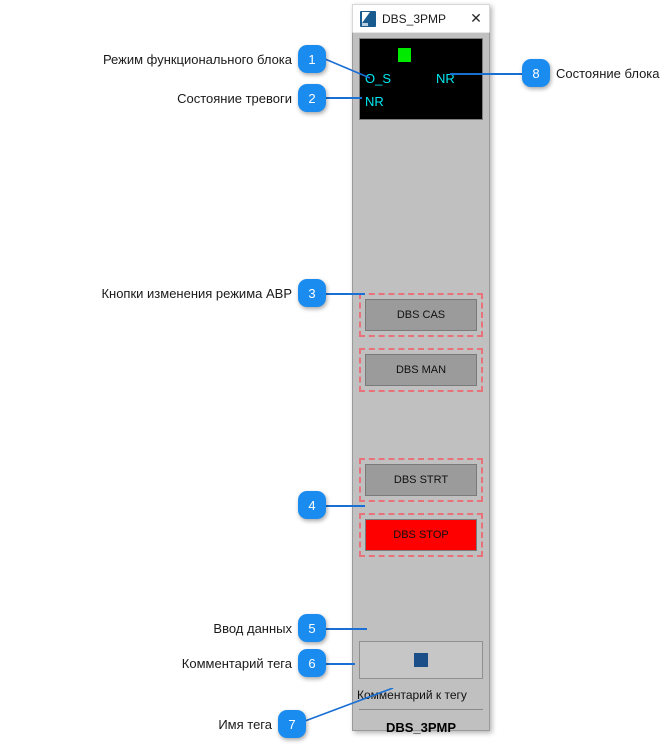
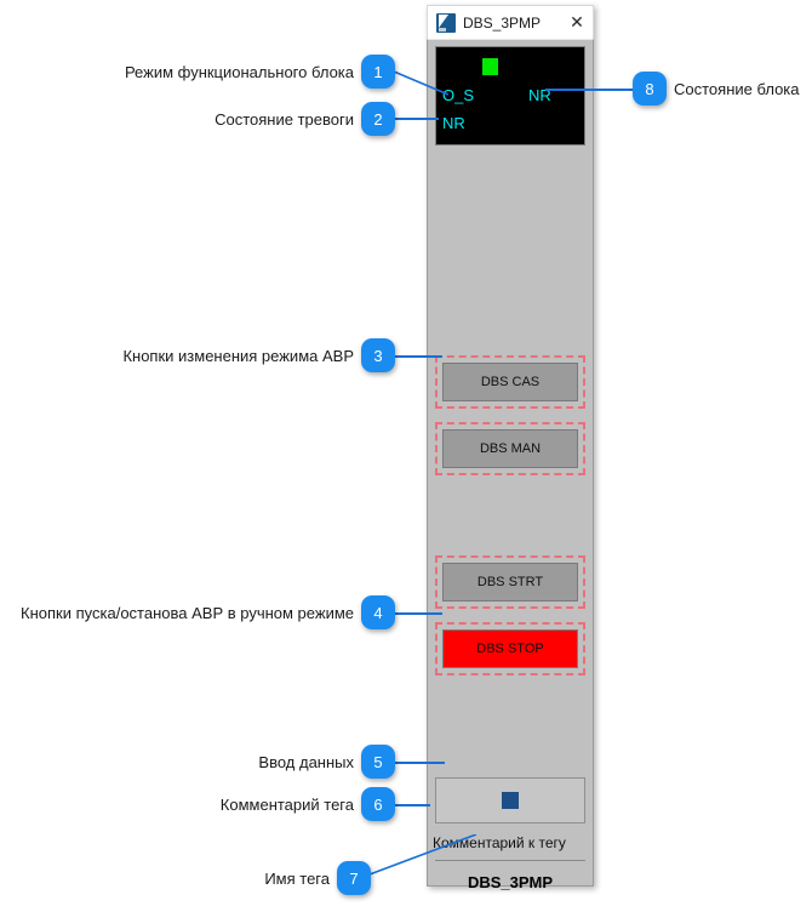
  DBS_3PMP
  ✕
  O_S
  NR
  NR
  DBS CAS
  DBS MAN
  DBS STRT
  DBS STOP
  Коментарий к тегу
  DBS_3PMP
  1
  2
  3
  4
  5
  6
  7
  8
  Режим функционального блока
  Состояние тревоги
  Кнопки изменения режима АВР
+ Кнопки пуска/останова АВР в ручном режиме
  Ввод данных
  Комментарий тега
  Имя тега
  Состояние блока
